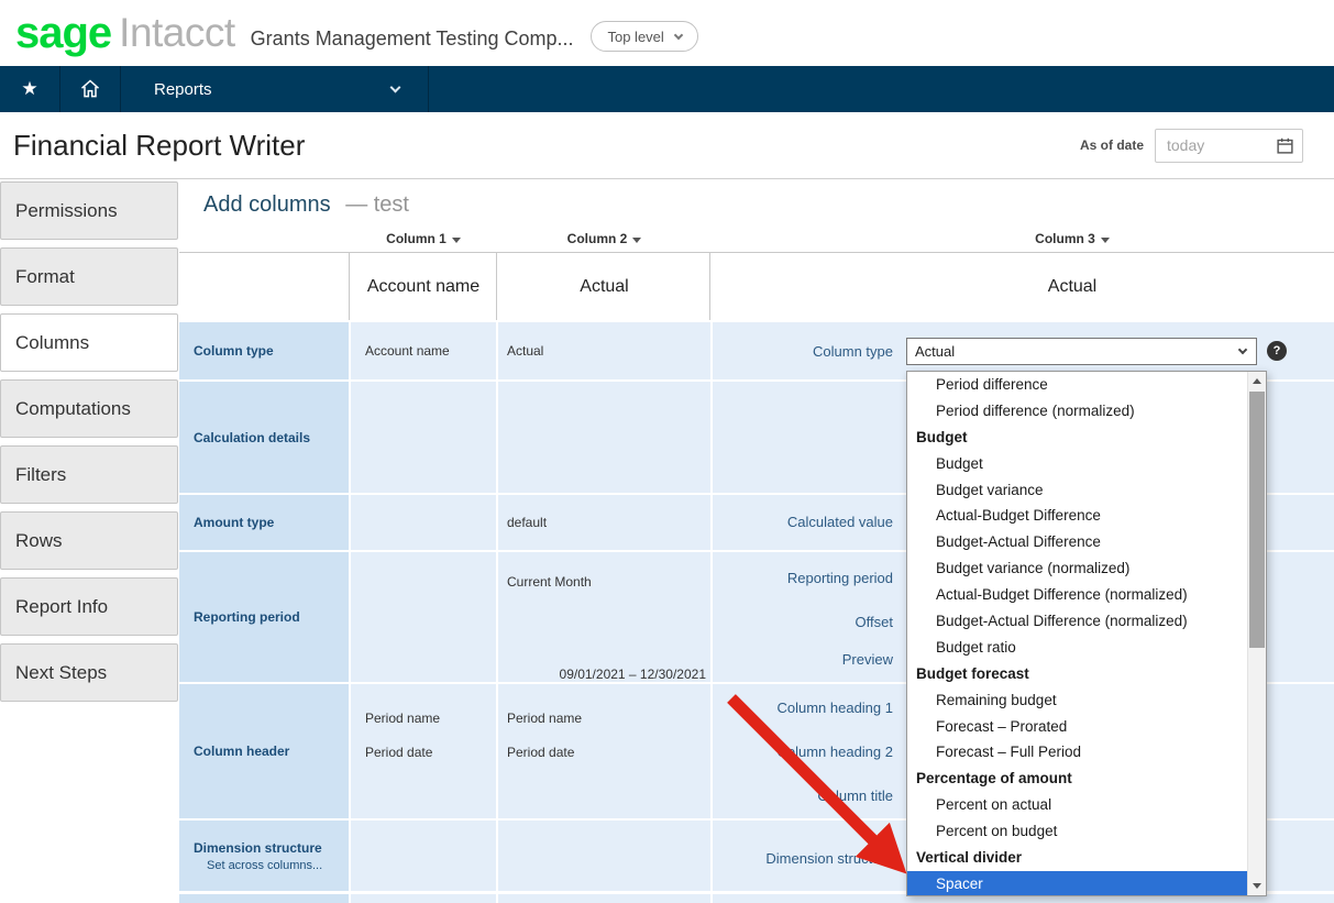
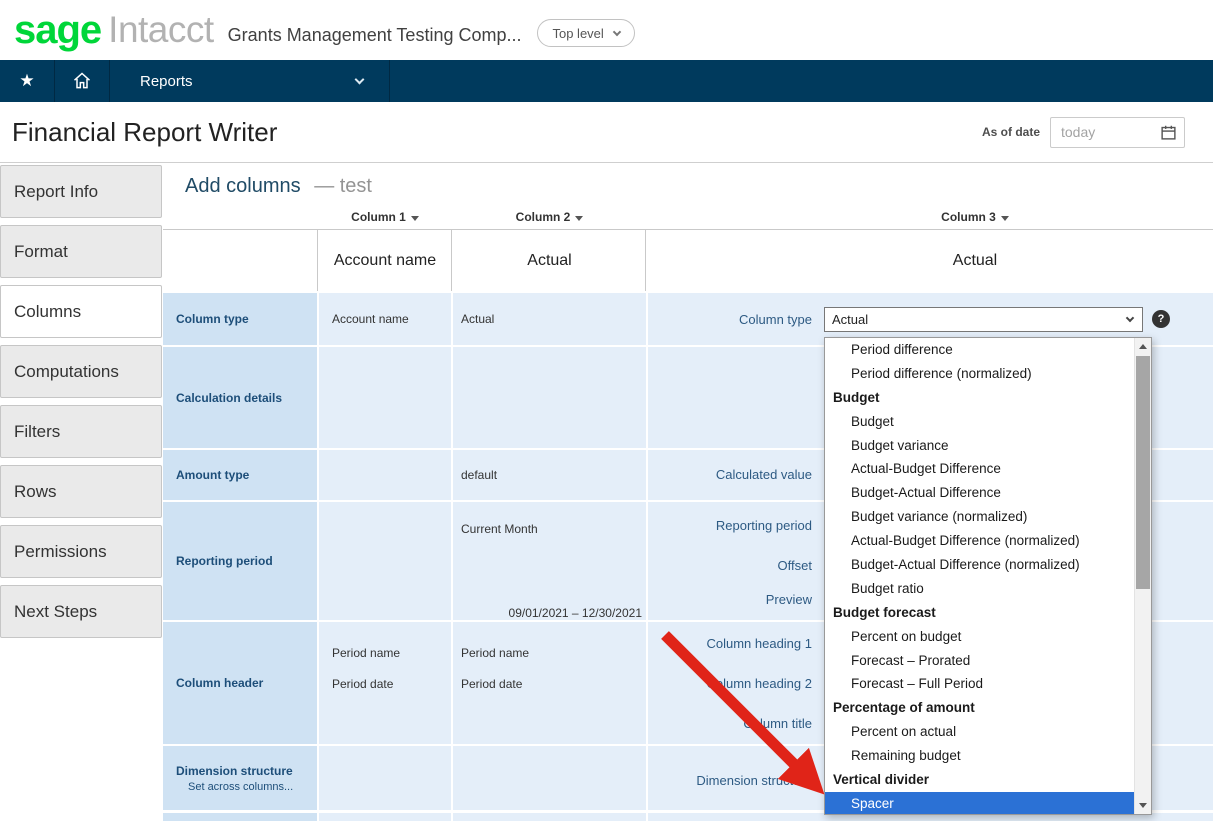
  sage
  Intacct
  Grants Management Testing Comp...
  Top level
  ★
  Reports
  Financial Report Writer
  As of date
  today
- Permissions
+ Report Info
  Format
  Columns
  Computations
  Filters
  Rows
- Report Info
+ Permissions
  Next Steps
  Add columns — test
  Column 1
  Column 2
  Column 3
  Account name
  Actual
  Actual
  Column type
  Account name
  Actual
  Calculation details
  Amount type
  default
  Reporting period
  Current Month
  09/01/2021 – 12/30/2021
  Column header
  Period name
  Period date
  Period name
  Period date
  Dimension structure
  Set across columns...
  Column type
  Calculated value
  Reporting period
  Offset
  Preview
  Column heading 1
  lumn heading 2
  lumn title
  Dimension structure
  Actual
  ?
  Period difference
  Period difference (normalized)
  Budget
  Budget
  Budget variance
  Actual-Budget Difference
  Budget-Actual Difference
  Budget variance (normalized)
  Actual-Budget Difference (normalized)
  Budget-Actual Difference (normalized)
  Budget ratio
  Budget forecast
- Remaining budget
+ Percent on budget
  Forecast – Prorated
  Forecast – Full Period
  Percentage of amount
  Percent on actual
- Percent on budget
+ Remaining budget
  Vertical divider
  Spacer
